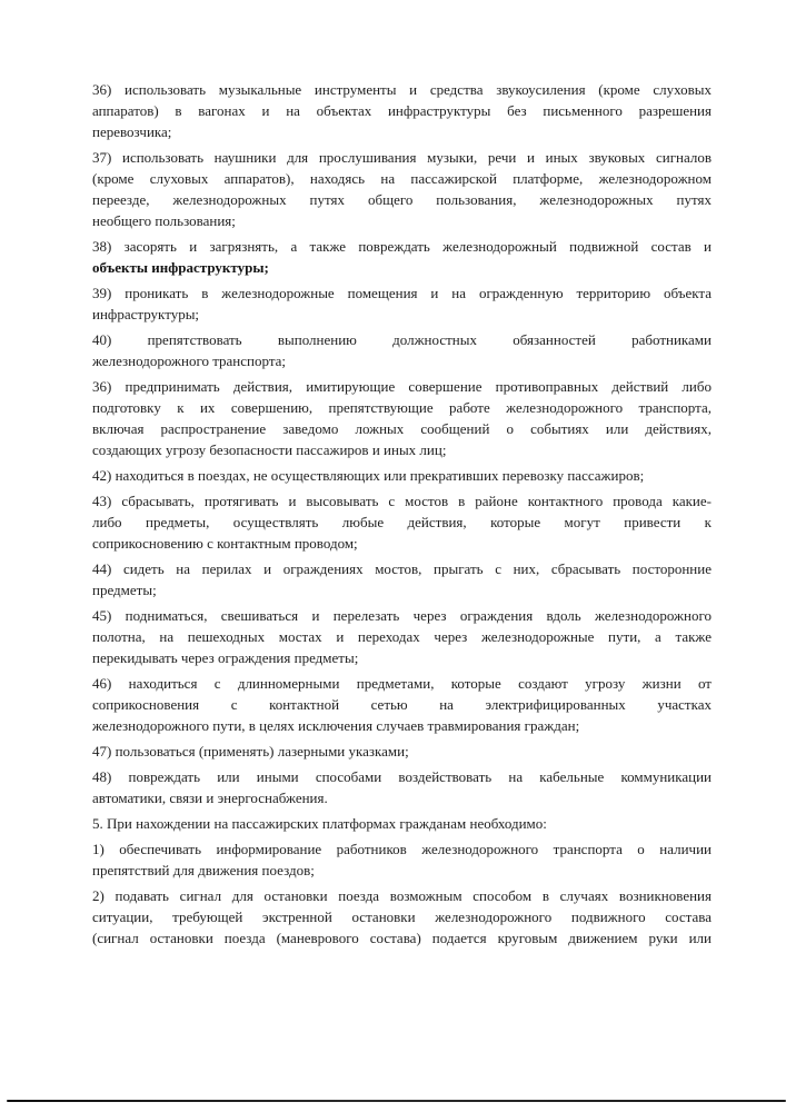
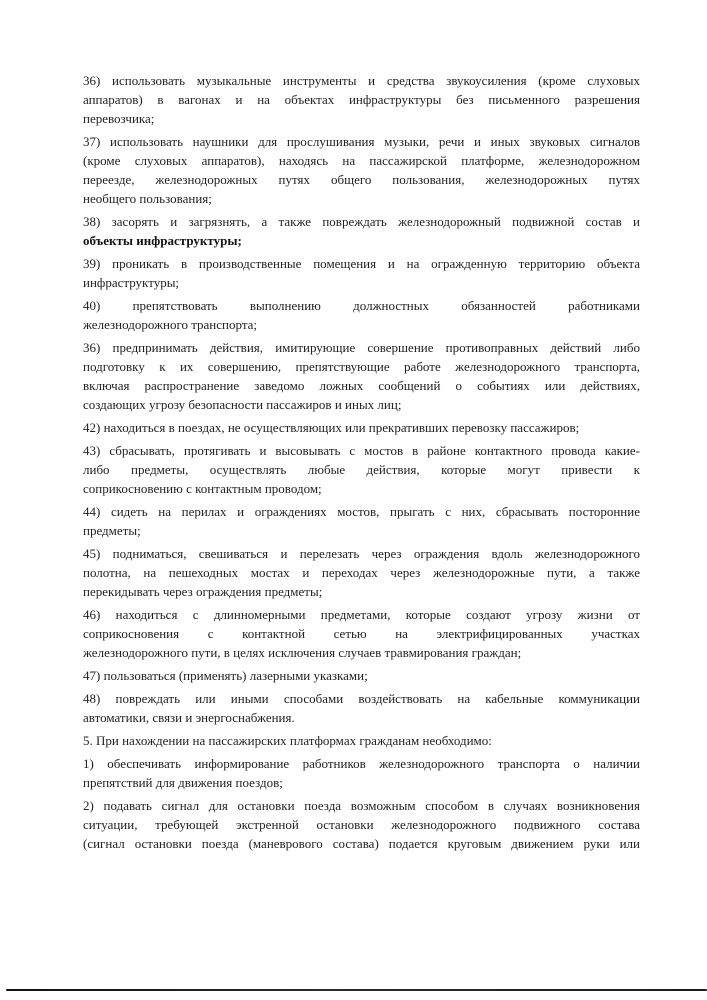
  36) использовать музыкальные инструменты и средства звукоусиления (кроме слуховых
  аппаратов) в вагонах и на объектах инфраструктуры без письменного разрешения
  перевозчика;
  37) использовать наушники для прослушивания музыки, речи и иных звуковых сигналов
  (кроме слуховых аппаратов), находясь на пассажирской платформе, железнодорожном
  переезде, железнодорожных путях общего пользования, железнодорожных путях
  необщего пользования;
  38) засорять и загрязнять, а также повреждать железнодорожный подвижной состав и
  объекты инфраструктуры;
- 39) проникать в железнодорожные помещения и на огражденную территорию объекта
+ 39) проникать в производственные помещения и на огражденную территорию объекта
  инфраструктуры;
  40) препятствовать выполнению должностных обязанностей работниками
  железнодорожного транспорта;
  36) предпринимать действия, имитирующие совершение противоправных действий либо
  подготовку к их совершению, препятствующие работе железнодорожного транспорта,
  включая распространение заведомо ложных сообщений о событиях или действиях,
  создающих угрозу безопасности пассажиров и иных лиц;
  42) находиться в поездах, не осуществляющих или прекративших перевозку пассажиров;
  43) сбрасывать, протягивать и высовывать с мостов в районе контактного провода какие-
  либо предметы, осуществлять любые действия, которые могут привести к
  соприкосновению с контактным проводом;
  44) сидеть на перилах и ограждениях мостов, прыгать с них, сбрасывать посторонние
  предметы;
  45) подниматься, свешиваться и перелезать через ограждения вдоль железнодорожного
  полотна, на пешеходных мостах и переходах через железнодорожные пути, а также
  перекидывать через ограждения предметы;
  46) находиться с длинномерными предметами, которые создают угрозу жизни от
  соприкосновения с контактной сетью на электрифицированных участках
  железнодорожного пути, в целях исключения случаев травмирования граждан;
  47) пользоваться (применять) лазерными указками;
  48) повреждать или иными способами воздействовать на кабельные коммуникации
  автоматики, связи и энергоснабжения.
  5. При нахождении на пассажирских платформах гражданам необходимо:
  1) обеспечивать информирование работников железнодорожного транспорта о наличии
  препятствий для движения поездов;
  2) подавать сигнал для остановки поезда возможным способом в случаях возникновения
  ситуации, требующей экстренной остановки железнодорожного подвижного состава
  (сигнал остановки поезда (маневрового состава) подается круговым движением руки или
